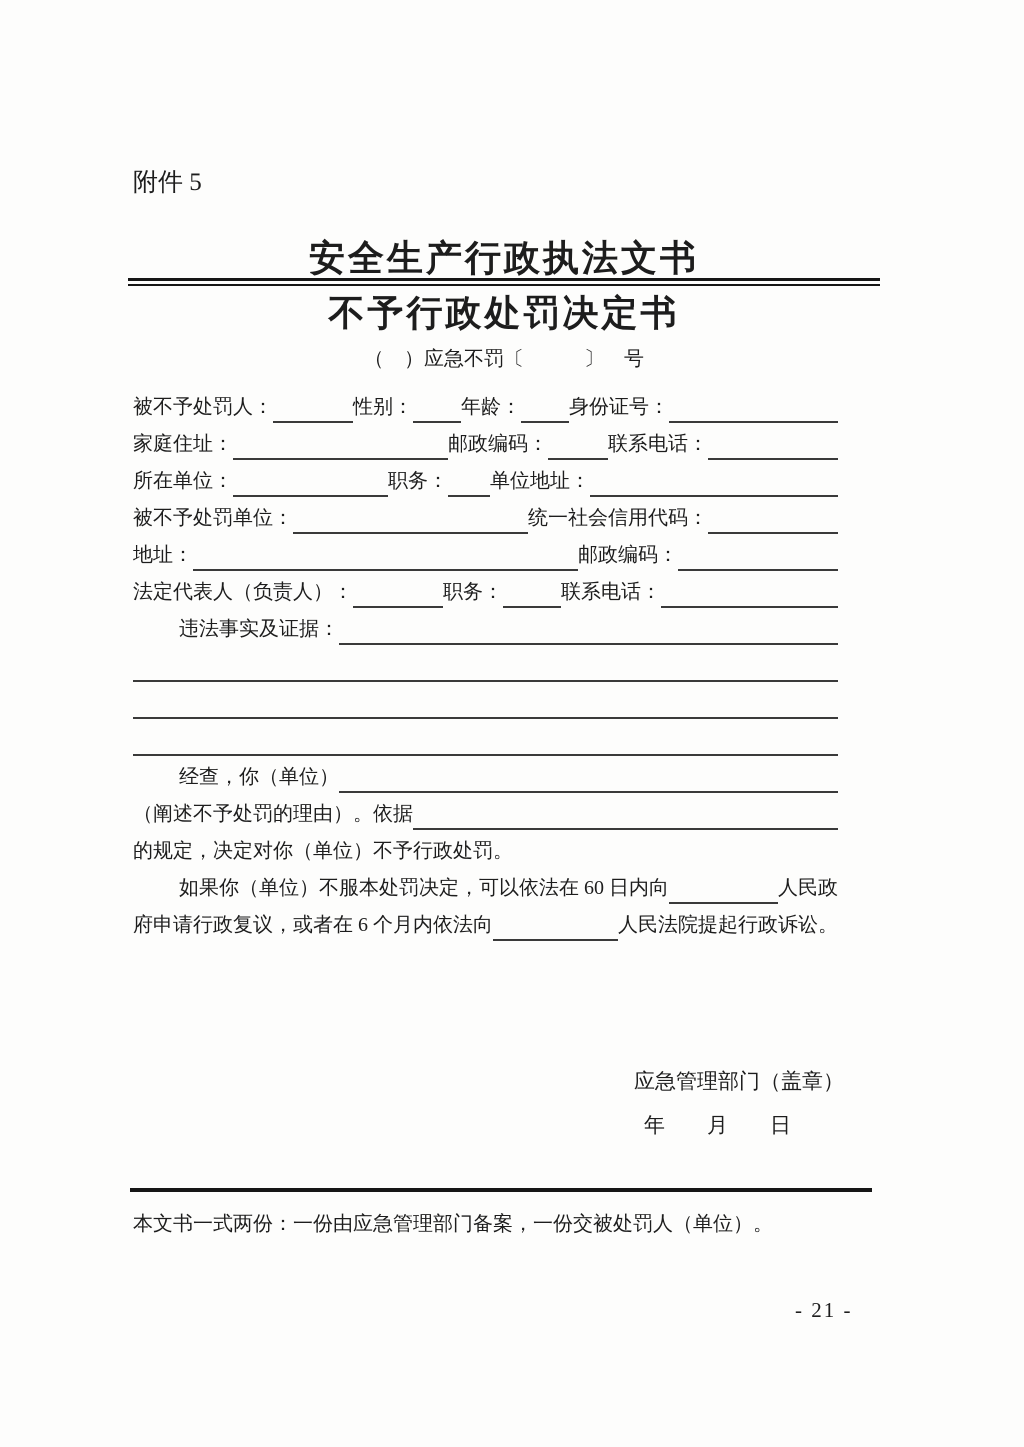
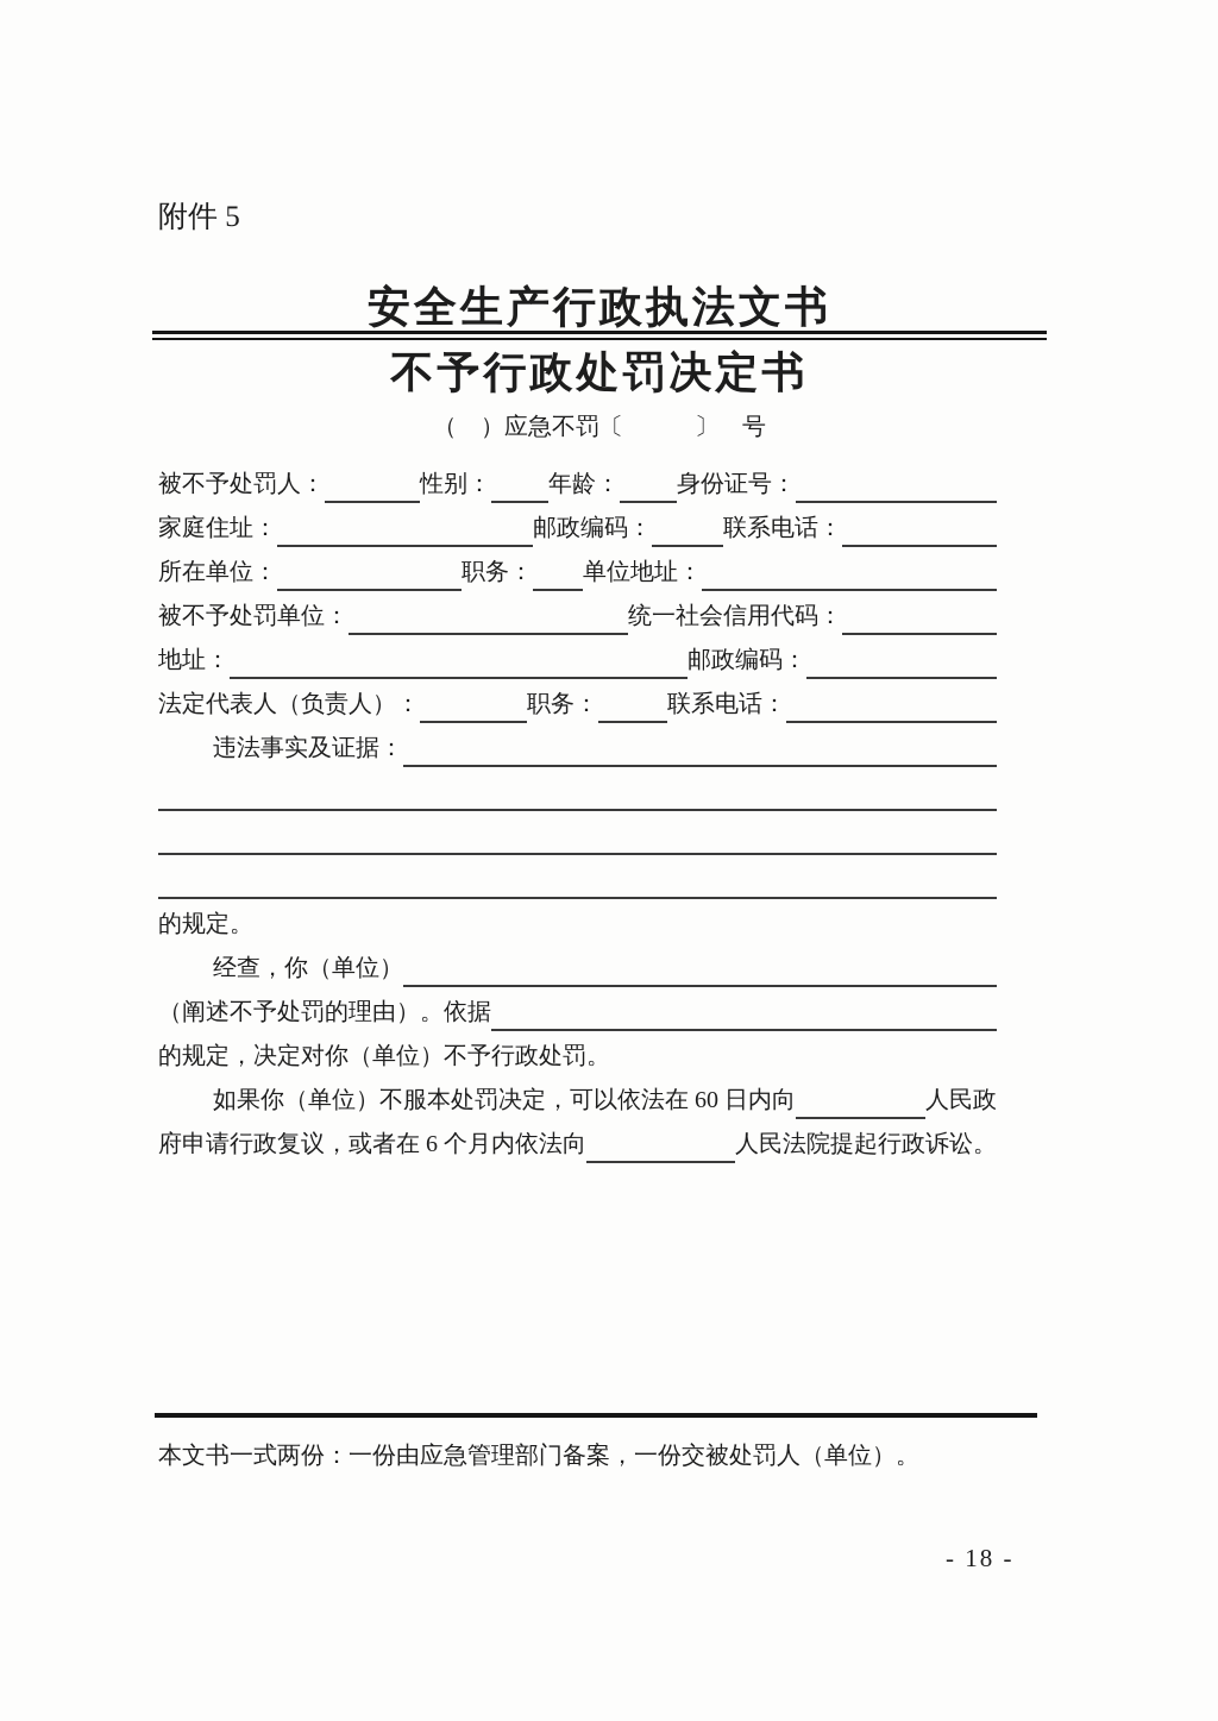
  附件 5
  安全生产行政执法文书
  不予行政处罚决定书
  （ ）应急不罚〔 〕 号
  被不予处罚人：
  性别：
  年龄：
  身份证号：
  家庭住址：
  邮政编码：
  联系电话：
  所在单位：
  职务：
  单位地址：
  被不予处罚单位：
  统一社会信用代码：
  地址：
  邮政编码：
  法定代表人（负责人）：
  职务：
  联系电话：
  违法事实及证据：
+ 的规定。
  经查，你（单位）
  （阐述不予处罚的理由）。依据
  的规定，决定对你（单位）不予行政处罚。
  如果你（单位）不服本处罚决定，可以依法在 60 日内向
  人民政
  府申请行政复议，或者在 6 个月内依法向
  人民法院提起行政诉讼。
- 应急管理部门（盖章）
- 年 月 日
  本文书一式两份：一份由应急管理部门备案，一份交被处罚人（单位）。
- - 21 -
+ - 18 -
